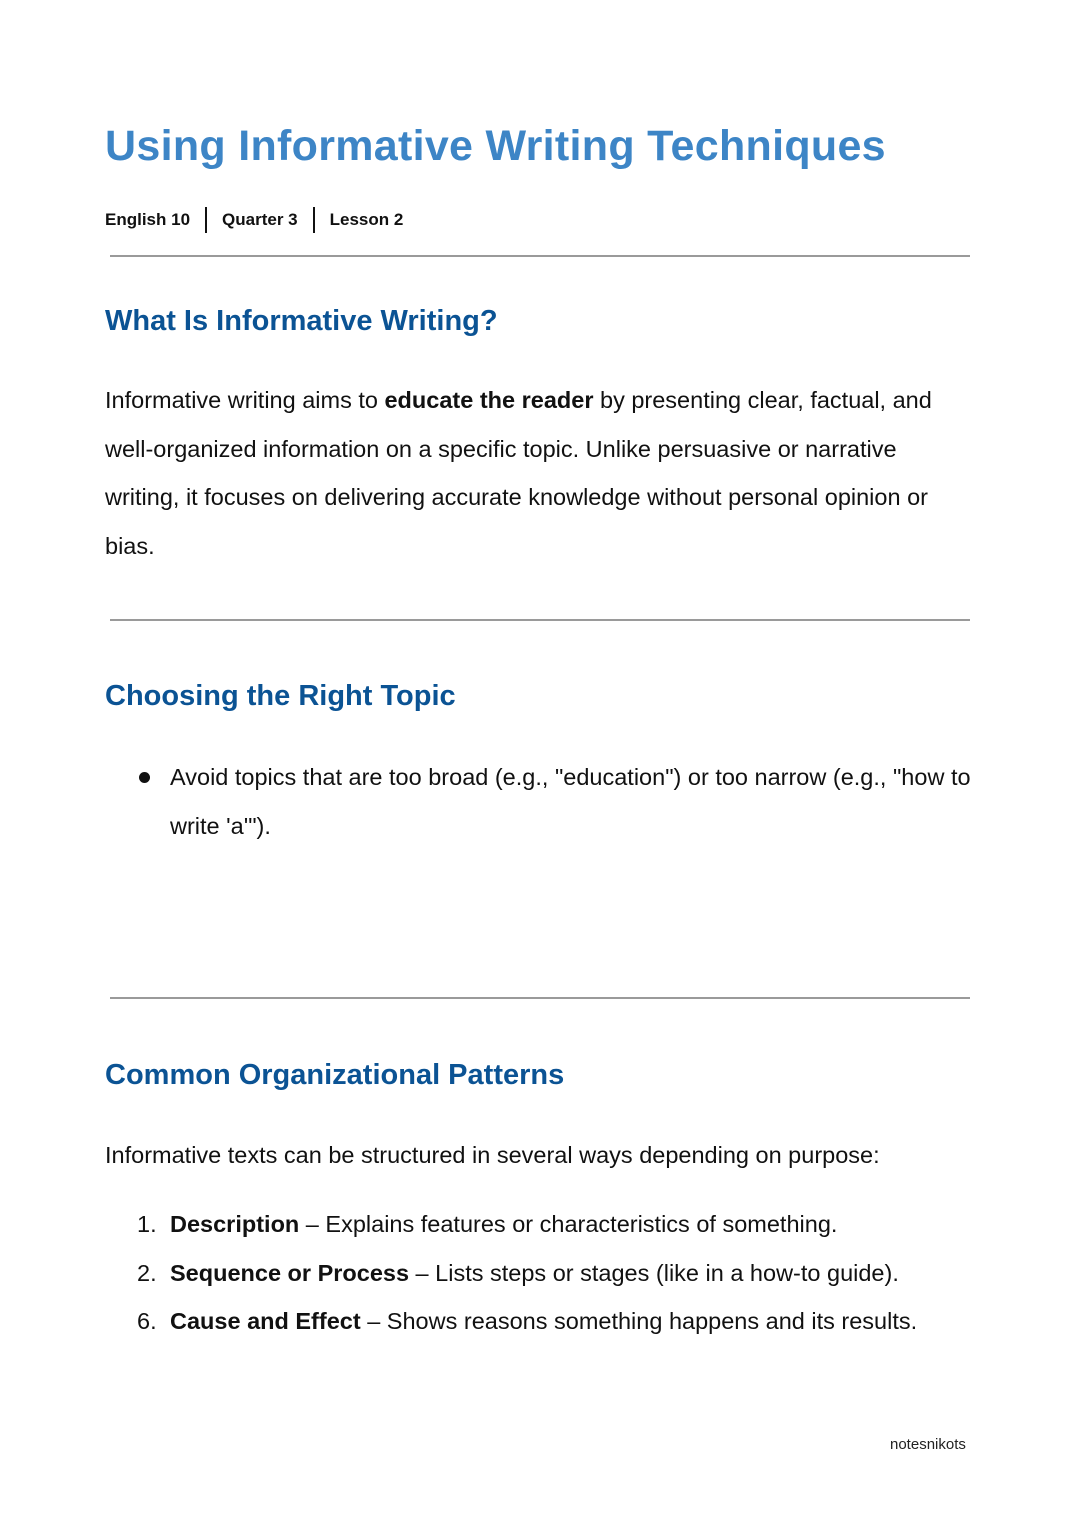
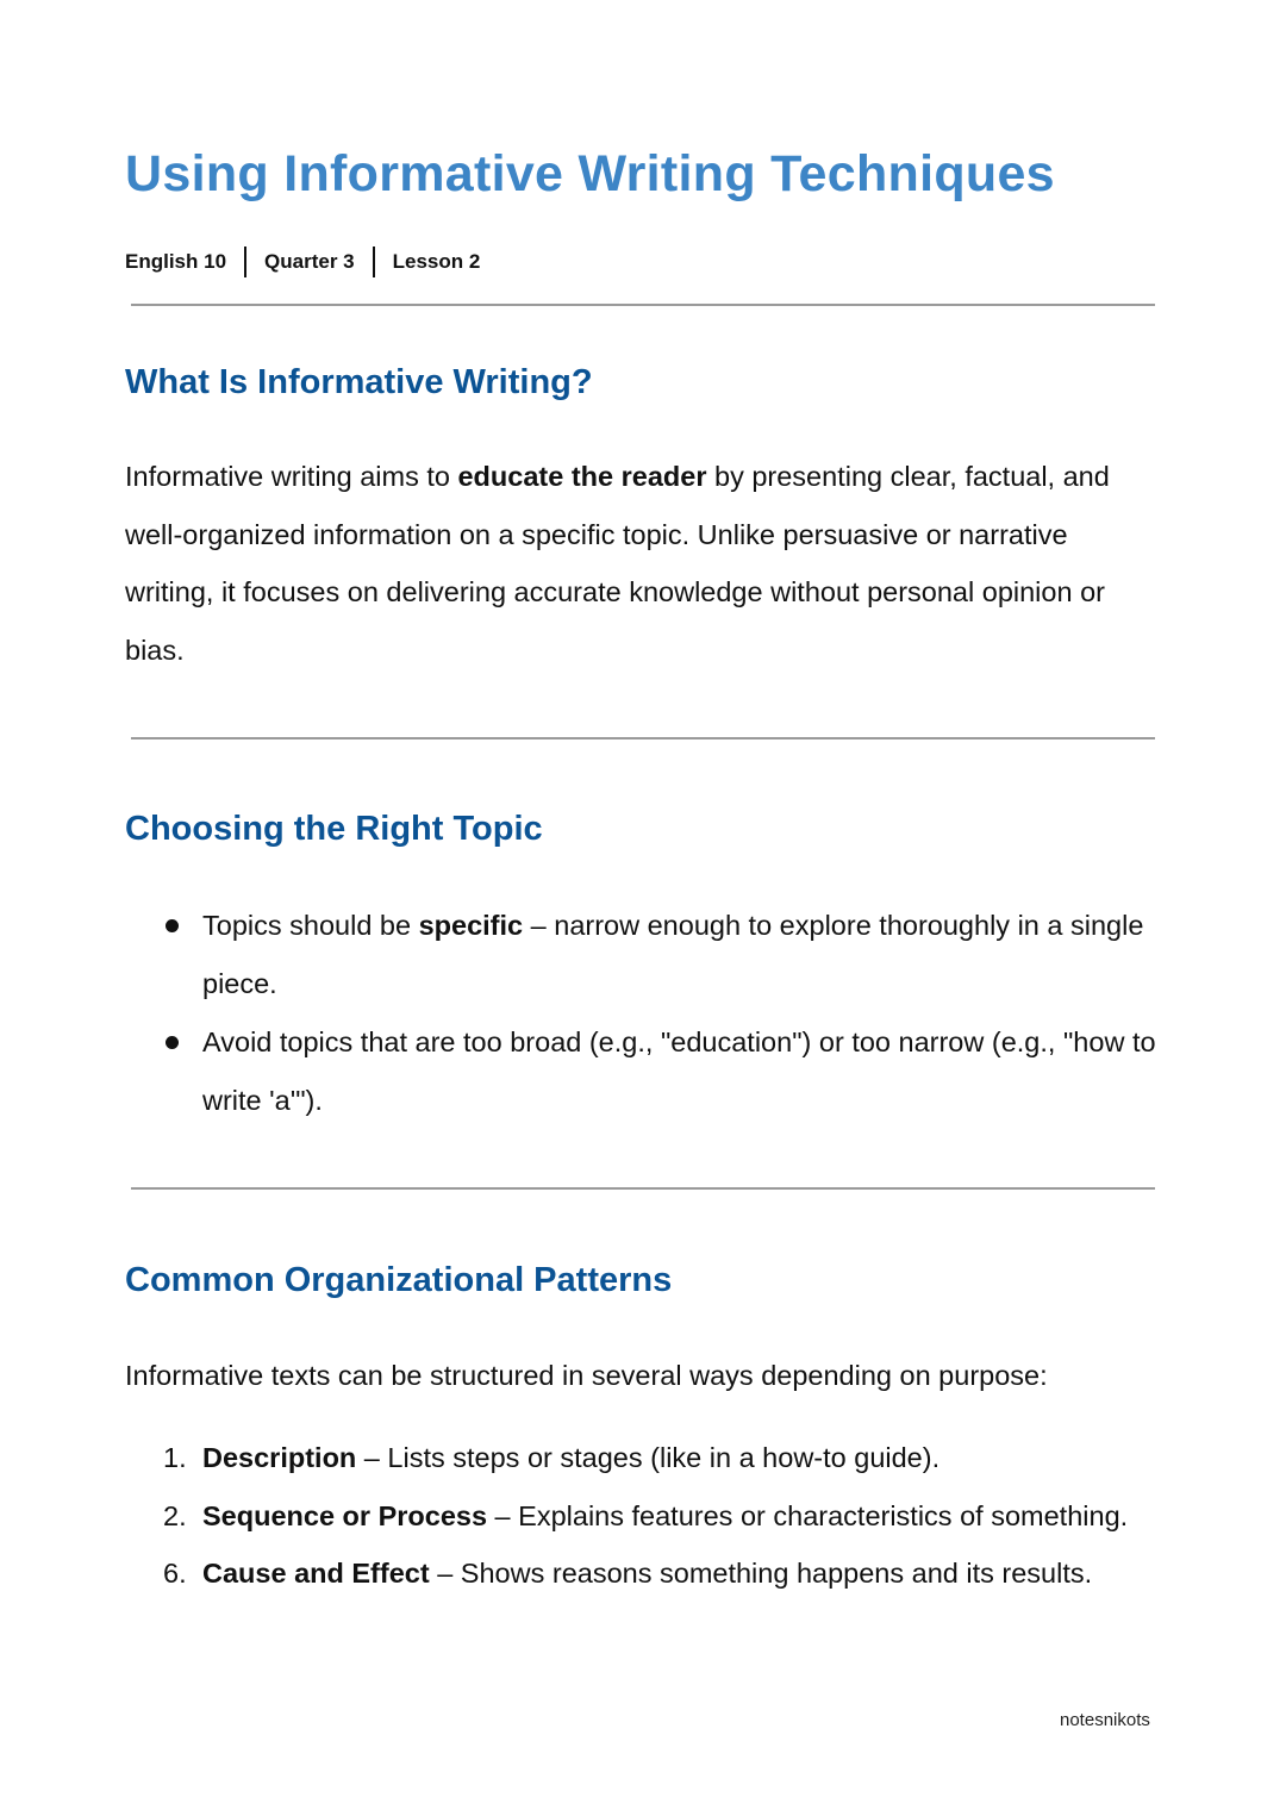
  Using Informative Writing Techniques
  English 10
  Quarter 3
  Lesson 2
  What Is Informative Writing?
  Informative writing aims to educate the reader by presenting clear, factual, and well-organized information on a specific topic. Unlike persuasive or narrative writing, it focuses on delivering accurate knowledge without personal opinion or bias.
  Choosing the Right Topic
+ Topics should be specific – narrow enough to explore thoroughly in a single piece.
  Avoid topics that are too broad (e.g., "education") or too narrow (e.g., "how to write 'a'").
  Common Organizational Patterns
  Informative texts can be structured in several ways depending on purpose:
  1.
- Description – Explains features or characteristics of something.
+ Description – Lists steps or stages (like in a how-to guide).
  2.
- Sequence or Process – Lists steps or stages (like in a how-to guide).
+ Sequence or Process – Explains features or characteristics of something.
  6.
  Cause and Effect – Shows reasons something happens and its results.
  notesnikots
